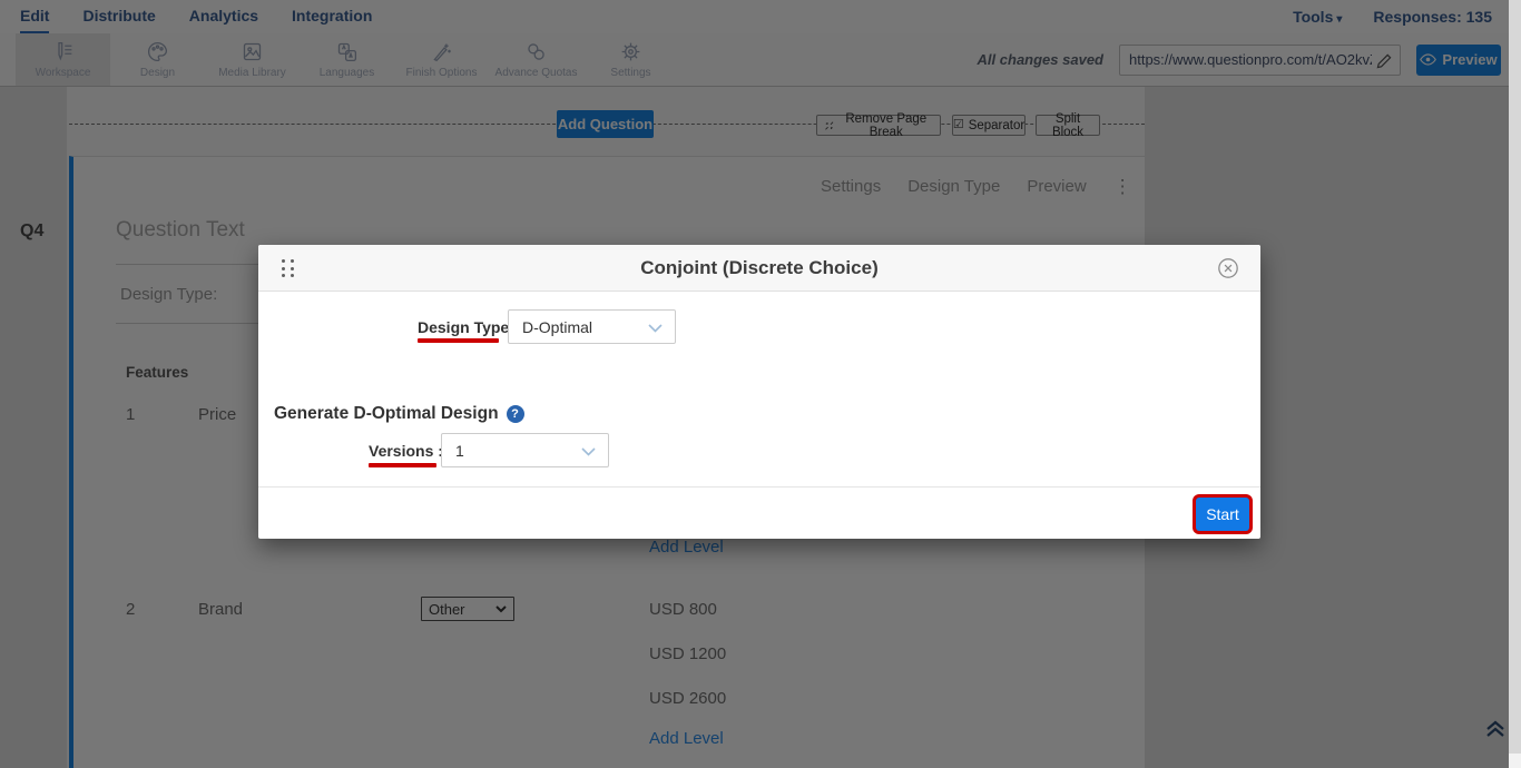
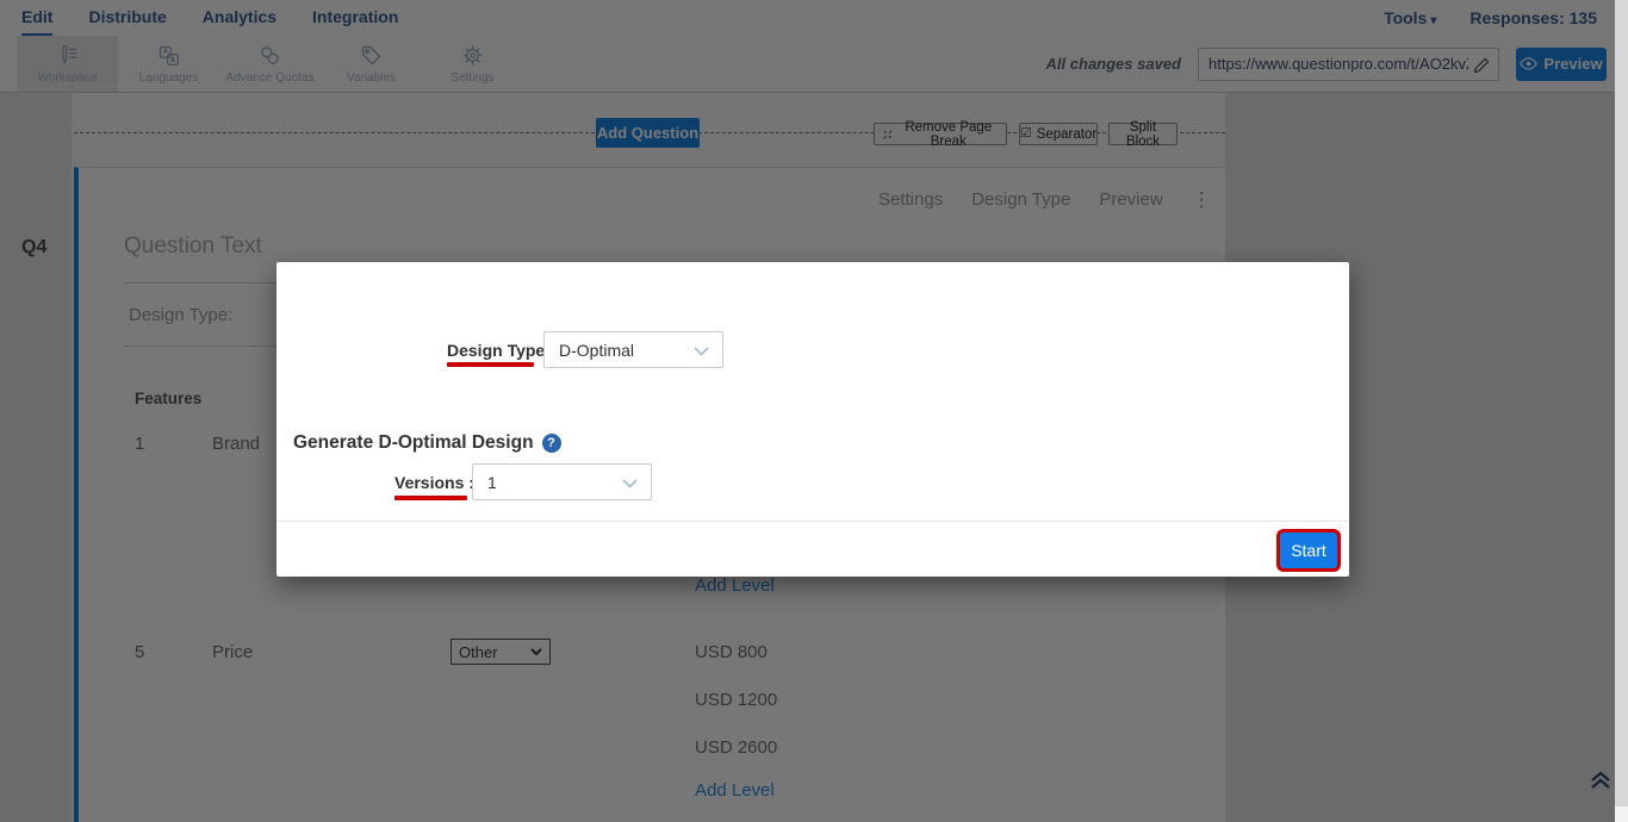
  Edit
  Distribute
  Analytics
  Integration
  Tools ▾
  Responses: 135
  Workspace
- Design
- Media Library
  Languages
- Finish Options
  Advance Quotas
+ Variables
  Settings
  All changes saved
  https://www.questionpro.com/t/AO2kv
  Preview
  Add Question
  Remove Page Break
  ☑
  Separator
  Split Block
  Q4
  Settings
  Design Type
  Preview
  ⋮
  Question Text
  Design Type:
  Features
  1
- Price
+ Brand
  Add Level
- 2
+ 5
- Brand
+ Price
  Other
  USD 800
  USD 1200
  USD 2600
  Add Level
- Conjoint (Discrete Choice)
  Design Type
  D-Optimal
  Generate D-Optimal Design
  ?
  Versions
  1
  Start
